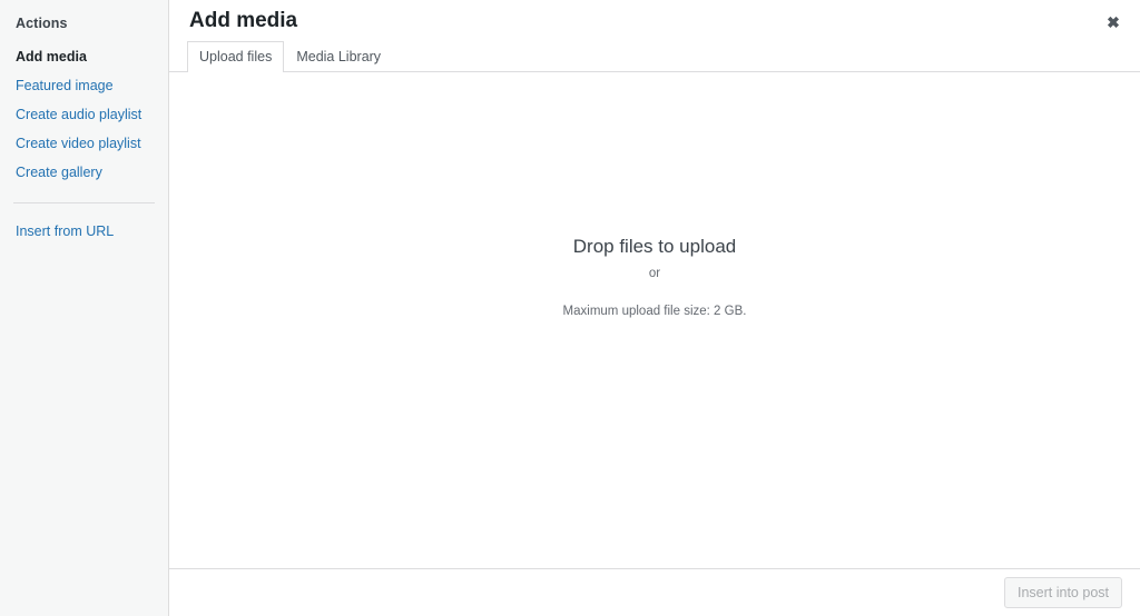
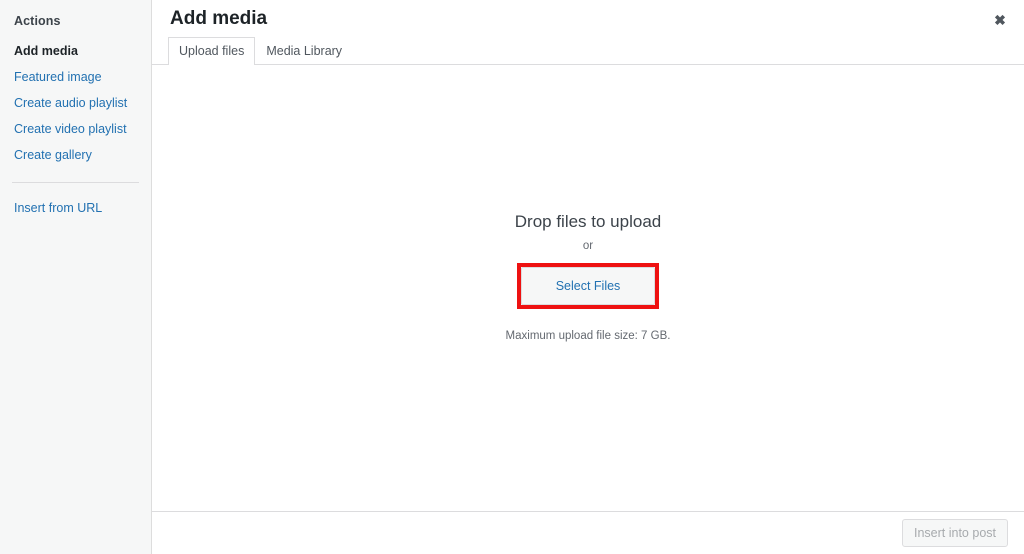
  Actions
  Add media
  Featured image
  Create audio playlist
  Create video playlist
  Create gallery
  Insert from URL
  Add media
  ✖
  Upload files
  Media Library
  Drop files to upload
  or
+ Select Files
- Maximum upload file size: 2 GB.
+ Maximum upload file size: 7 GB.
  Insert into post
